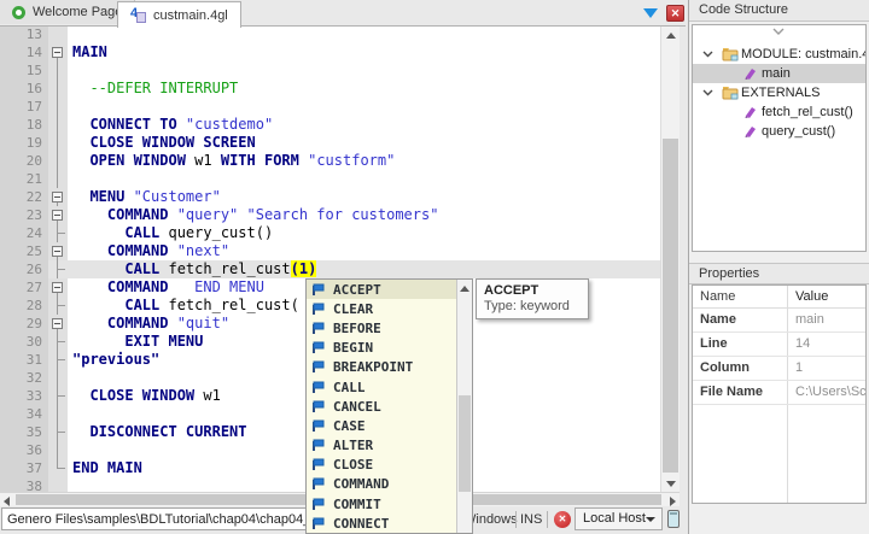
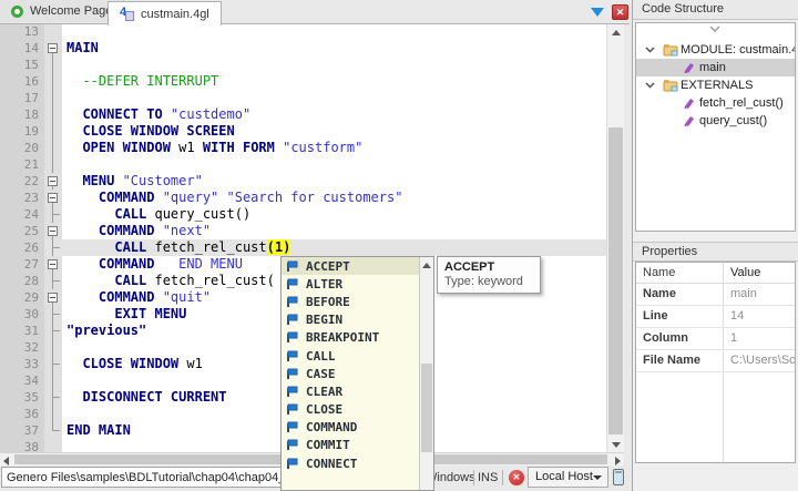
  Welcome Pag
  custmain.4gl
  13
  14
  MAIN
  15
  16
  --DEFER INTERRUPT
  17
  18
  CONNECT TO "custdemo"
  19
  CLOSE WINDOW SCREEN
  20
  OPEN WINDOW w1 WITH FORM "custform"
  21
  22
  MENU "Customer"
  23
  COMMAND "query" "Search for customers"
  24
  CALL query_cust()
  25
  COMMAND "next"
  26
  CALL fetch_rel_cust(1)
  27
  COMMAND END MENU
  28
  CALL fetch_rel_cust(
  29
  COMMAND "quit"
  30
  EXIT MENU
  31
  "previous"
  32
  33
  CLOSE WINDOW w1
  34
  35
  DISCONNECT CURRENT
  36
  37
  END MAIN
  38
  Genero Files\samples\BDLTutorial\chap04\chap04
  indows
  INS
  Local Host
  Code Structure
  MODULE: custmain.
  main
  EXTERNALS
  fetch_rel_cust()
  query_cust()
  Properties
  Name
  Value
  Name
  main
  Line
  14
  Column
  1
  File Name
  C:\Users\Sc
  ACCEPT
- CLEAR
+ ALTER
  BEFORE
  BEGIN
  BREAKPOINT
  CALL
- CANCEL
  CASE
- ALTER
+ CLEAR
  CLOSE
  COMMAND
  COMMIT
  CONNECT
  ACCEPT
  Type: keyword
